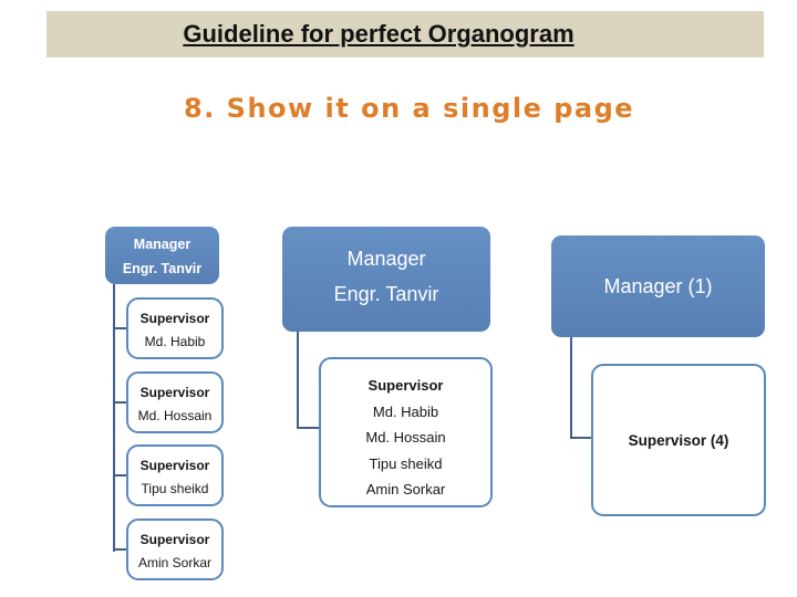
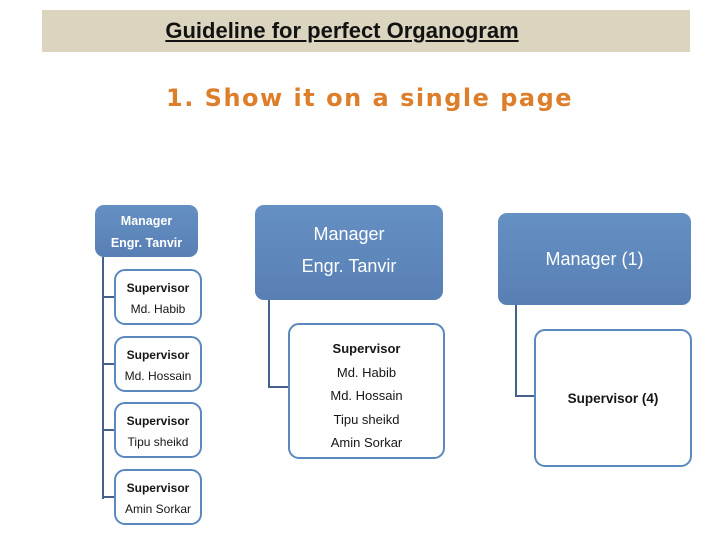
  Guideline for perfect Organogram
- 8. Show it on a single page
+ 1. Show it on a single page
  Manager
  Engr. Tanvir
  Supervisor
  Md. Habib
  Supervisor
  Md. Hossain
  Supervisor
  Tipu sheikd
  Supervisor
  Amin Sorkar
  Manager
  Engr. Tanvir
  Supervisor
  Md. Habib
  Md. Hossain
  Tipu sheikd
  Amin Sorkar
  Manager (1)
  Supervisor (4)
